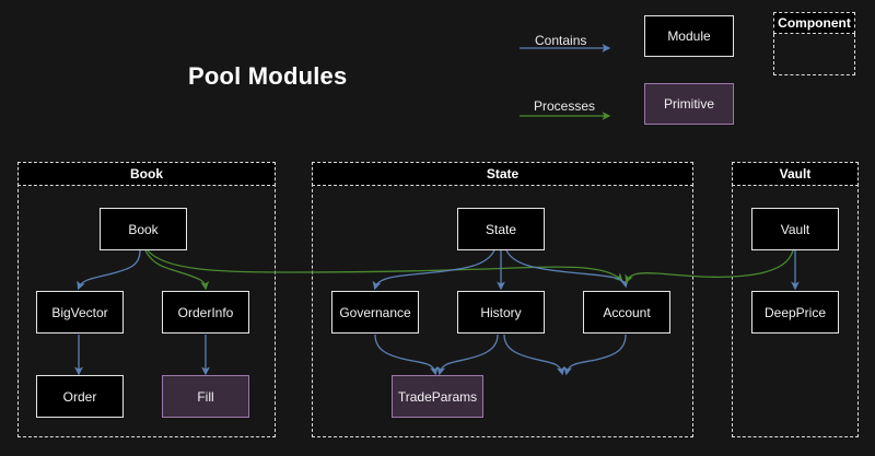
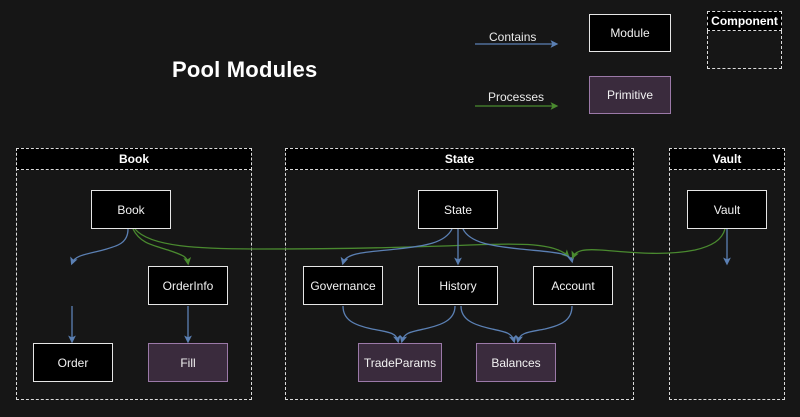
  Pool Modules
  Contains
  Processes
  Module
  Primitive
  Component
  Book
  State
  Vault
  Book
- BigVector
  OrderInfo
  Order
  Fill
  State
  Governance
  History
  Account
  TradeParams
+ Balances
  Vault
- DeepPrice
